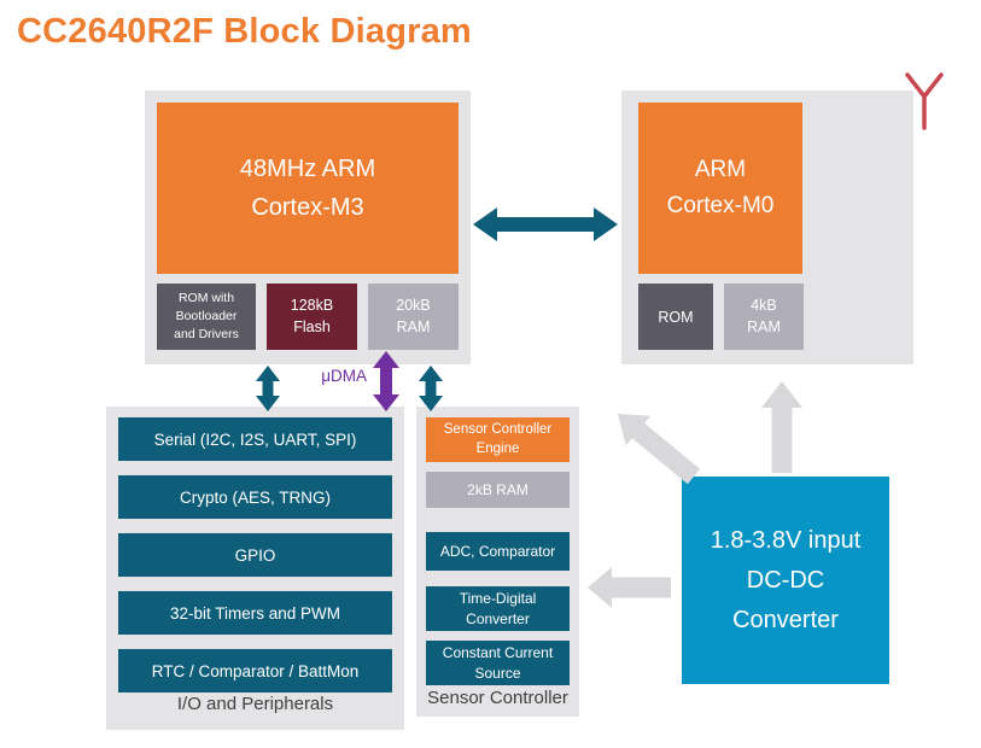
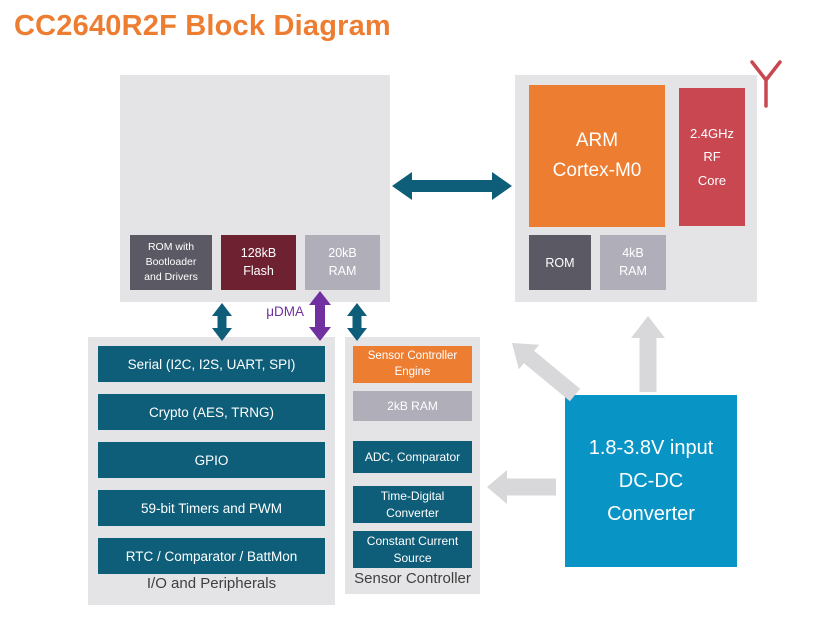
  CC2640R2F Block Diagram
- 48MHz ARM
- Cortex-M3
  ROM with
  Bootloader
  and Drivers
  128kB
  Flash
  20kB
  RAM
  ARM
  Cortex-M0
+ 2.4GHz
+ RF
+ Core
  ROM
  4kB
  RAM
  μDMA
  Serial (I2C, I2S, UART, SPI)
  Crypto (AES, TRNG)
  GPIO
- 32-bit Timers and PWM
+ 59-bit Timers and PWM
  RTC / Comparator / BattMon
  I/O and Peripherals
  Sensor Controller
  Engine
  2kB RAM
  ADC, Comparator
  Time-Digital
  Converter
  Constant Current
  Source
  Sensor Controller
  1.8-3.8V input
  DC-DC
  Converter
